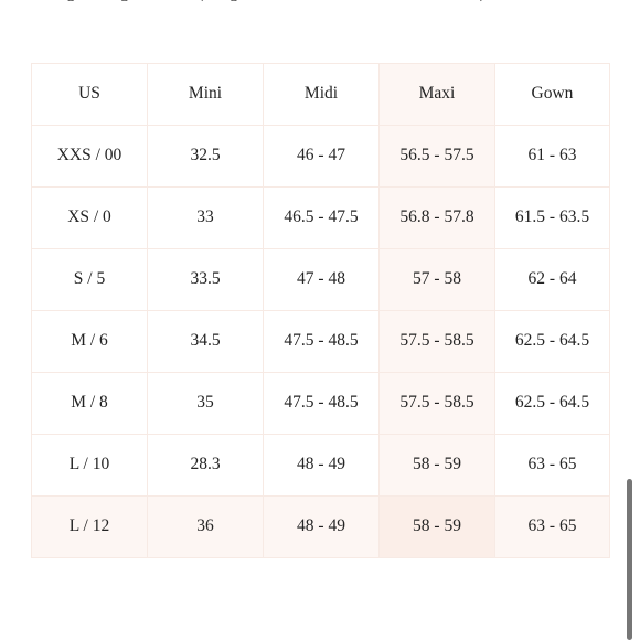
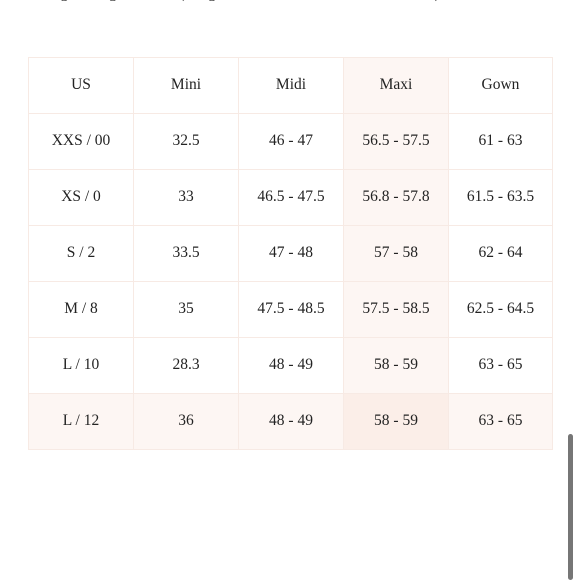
  US	Mini	Midi	Maxi	Gown
  XXS / 00	32.5	46 - 47	56.5 - 57.5	61 - 63
  XS / 0	33	46.5 - 47.5	56.8 - 57.8	61.5 - 63.5
- S / 5	33.5	47 - 48	57 - 58	62 - 64
+ S / 2	33.5	47 - 48	57 - 58	62 - 64
- M / 6	34.5	47.5 - 48.5	57.5 - 58.5	62.5 - 64.5
  M / 8	35	47.5 - 48.5	57.5 - 58.5	62.5 - 64.5
  L / 10	28.3	48 - 49	58 - 59	63 - 65
  L / 12	36	48 - 49	58 - 59	63 - 65
